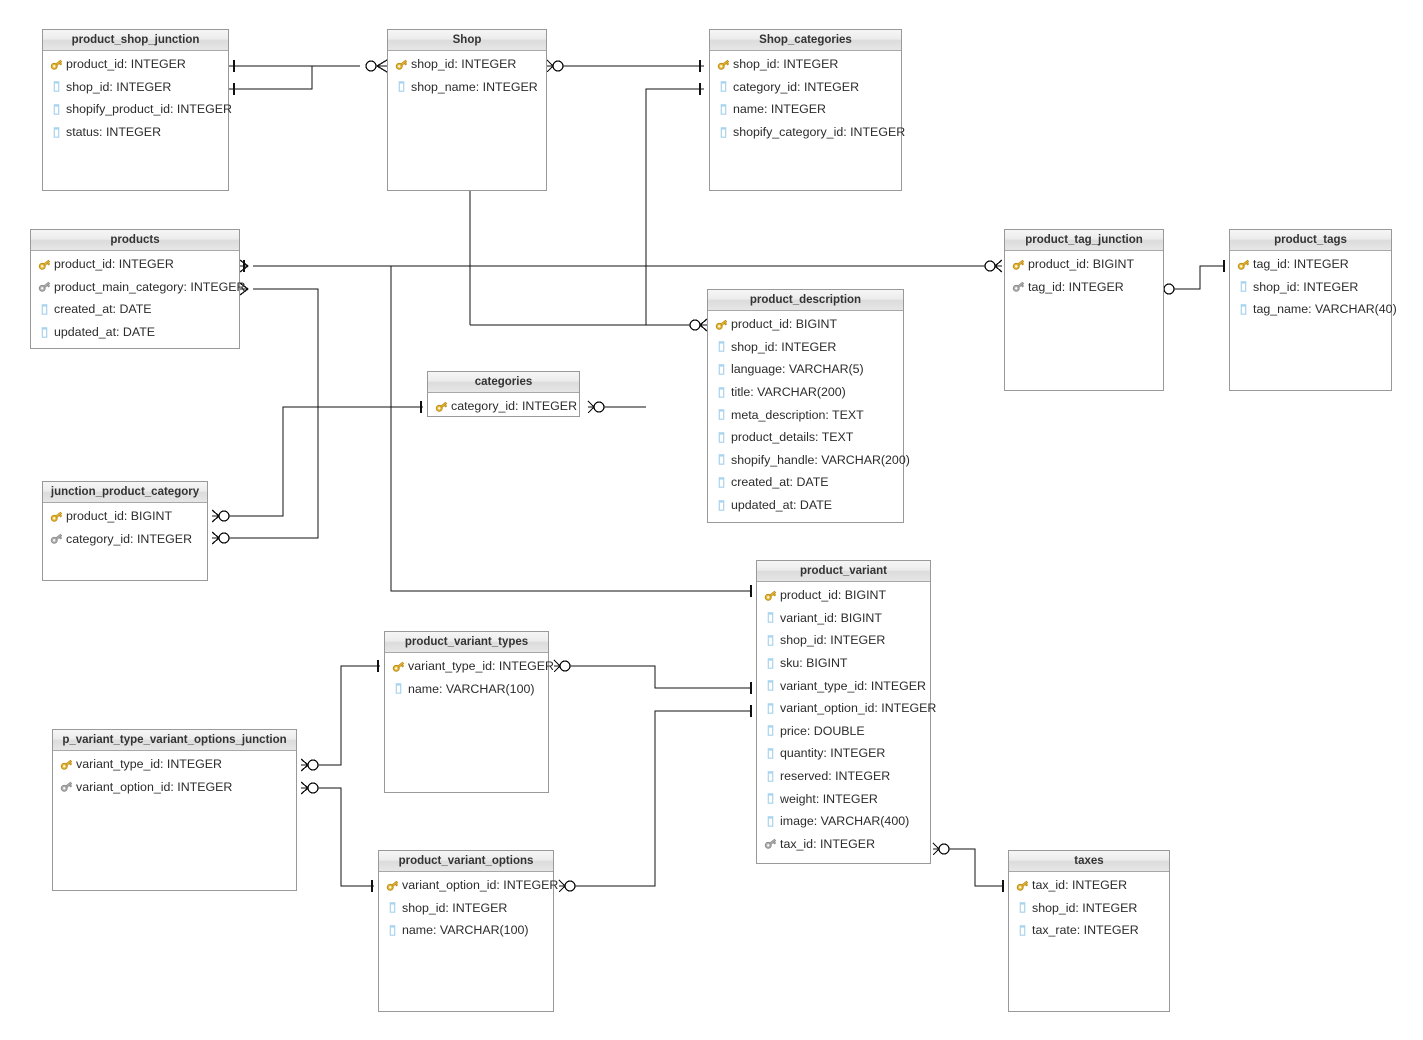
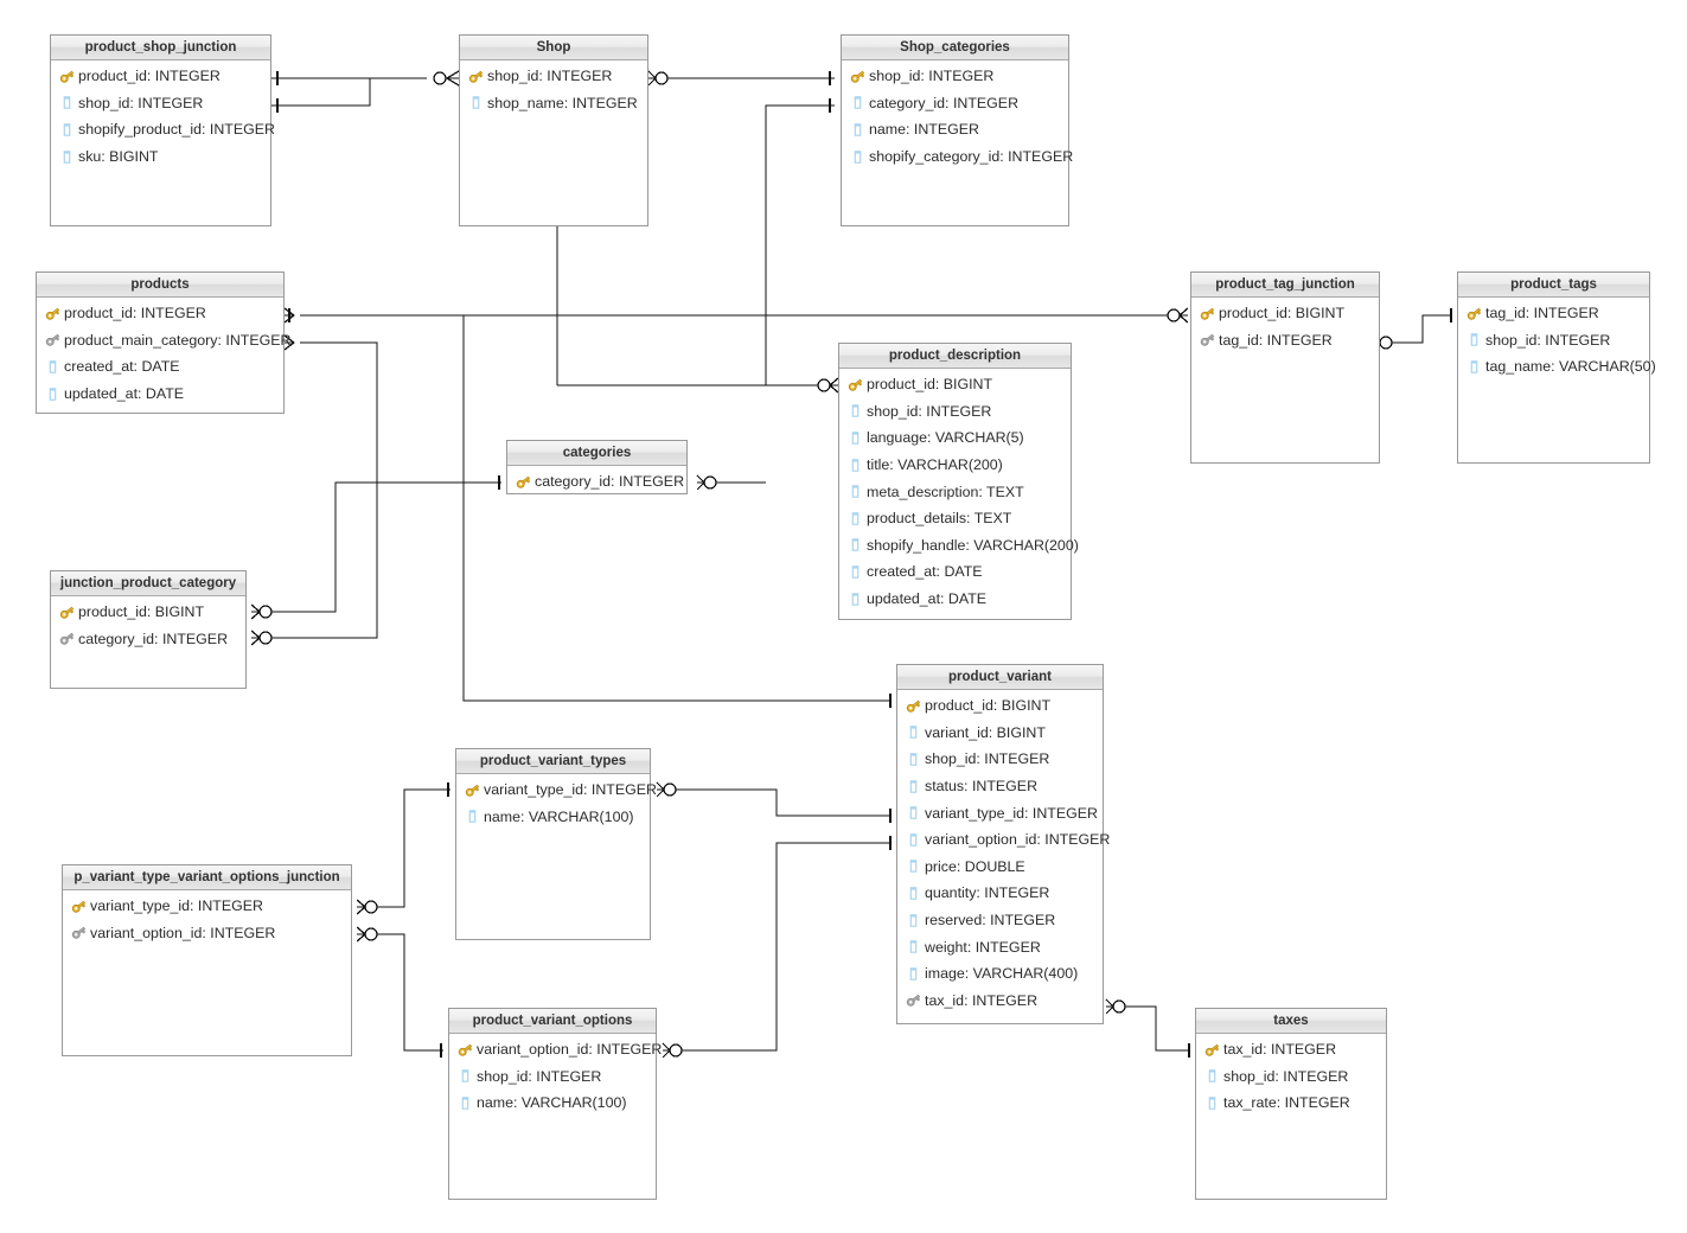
  product_shop_junction
  product_id: INTEGER
  shop_id: INTEGER
  shopify_product_id: INTEGER
- status: INTEGER
+ sku: BIGINT
  Shop
  shop_id: INTEGER
  shop_name: INTEGER
  Shop_categories
  shop_id: INTEGER
  category_id: INTEGER
  name: INTEGER
  shopify_category_id: INTEGER
  products
  product_id: INTEGER
  product_main_category: INTEGER
  created_at: DATE
  updated_at: DATE
  product_tag_junction
  product_id: BIGINT
  tag_id: INTEGER
  product_tags
  tag_id: INTEGER
  shop_id: INTEGER
- tag_name: VARCHAR(40)
+ tag_name: VARCHAR(50)
  product_description
  product_id: BIGINT
  shop_id: INTEGER
  language: VARCHAR(5)
  title: VARCHAR(200)
  meta_description: TEXT
  product_details: TEXT
  shopify_handle: VARCHAR(200)
  created_at: DATE
  updated_at: DATE
  categories
  category_id: INTEGER
  junction_product_category
  product_id: BIGINT
  category_id: INTEGER
  product_variant
  product_id: BIGINT
  variant_id: BIGINT
  shop_id: INTEGER
- sku: BIGINT
+ status: INTEGER
  variant_type_id: INTEGER
  variant_option_id: INTEGER
  price: DOUBLE
  quantity: INTEGER
  reserved: INTEGER
  weight: INTEGER
  image: VARCHAR(400)
  tax_id: INTEGER
  product_variant_types
  variant_type_id: INTEGER
  name: VARCHAR(100)
  p_variant_type_variant_options_junction
  variant_type_id: INTEGER
  variant_option_id: INTEGER
  product_variant_options
  variant_option_id: INTEGER
  shop_id: INTEGER
  name: VARCHAR(100)
  taxes
  tax_id: INTEGER
  shop_id: INTEGER
  tax_rate: INTEGER
